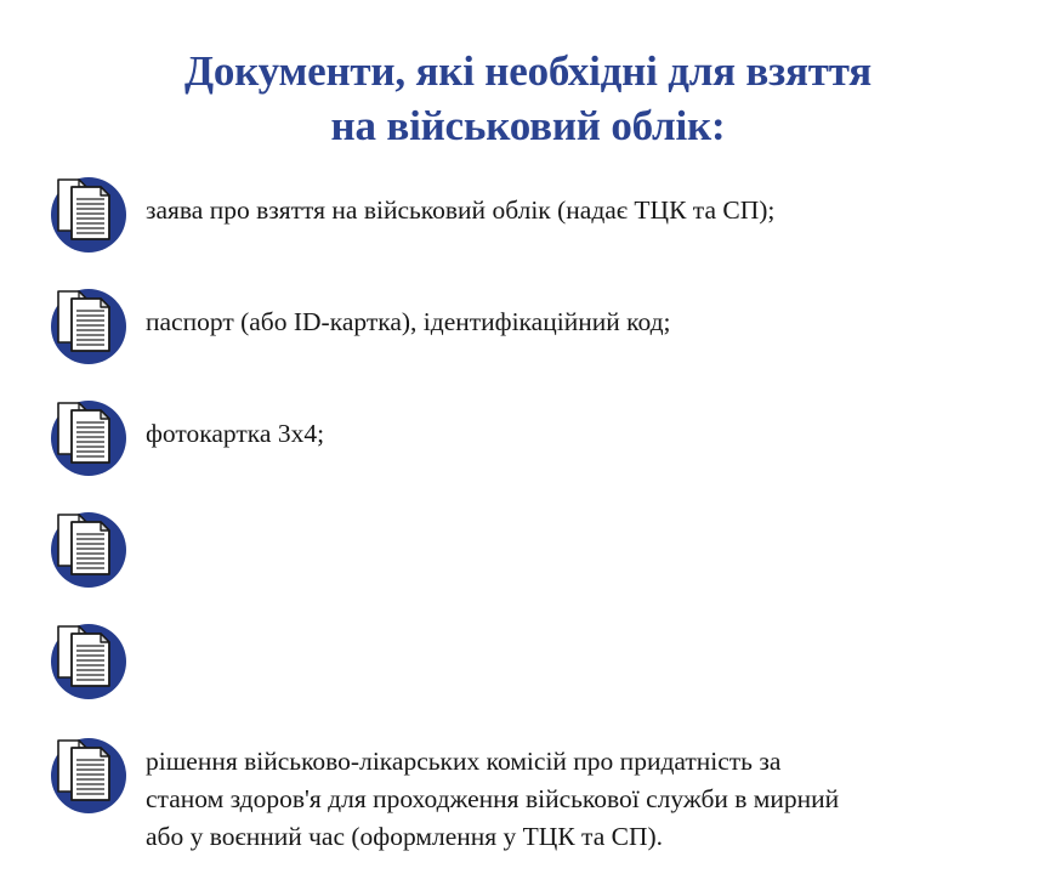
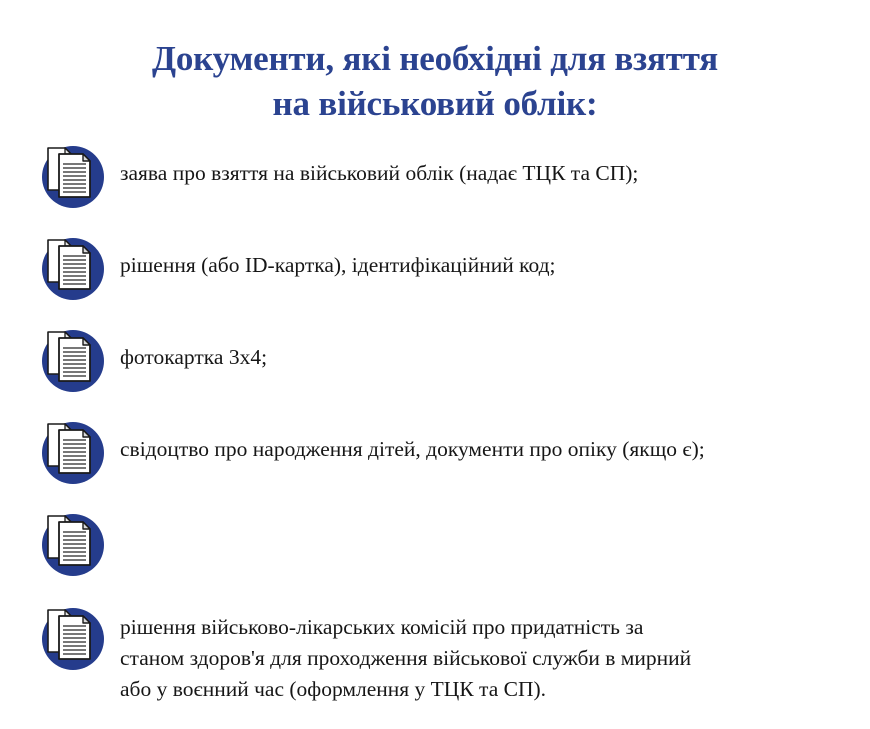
  Документи, які необхідні для взяття
  на військовий облік:
  заява про взяття на військовий облік (надає ТЦК та СП);
- паспорт (або ID-картка), ідентифікаційний код;
+ рішення (або ID-картка), ідентифікаційний код;
  фотокартка 3х4;
+ свідоцтво про народження дітей, документи про опіку (якщо є);
  рішення військово-лікарських комісій про придатність за
  станом здоров'я для проходження військової служби в мирний
  або у воєнний час (оформлення у ТЦК та СП).
